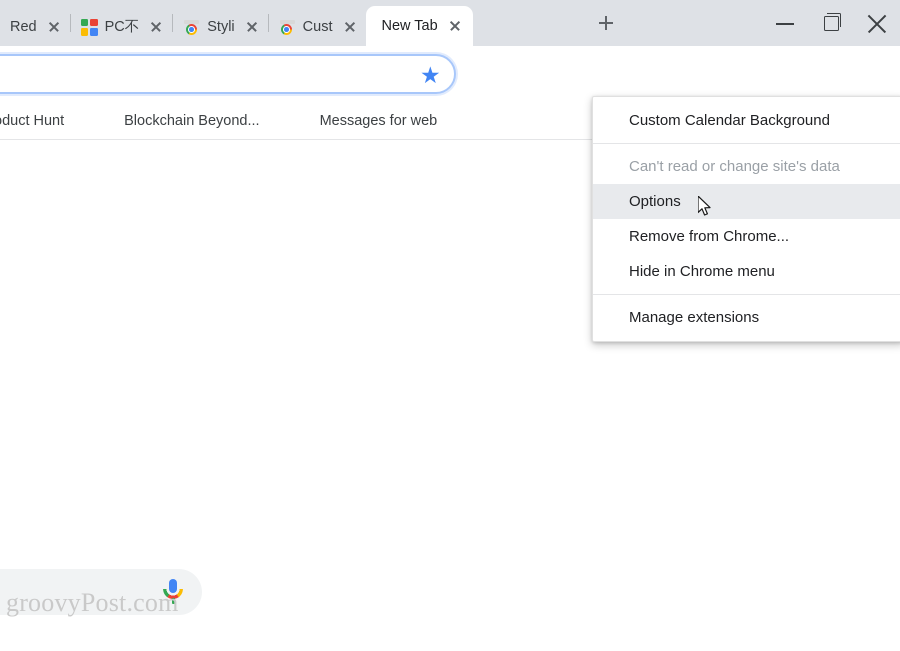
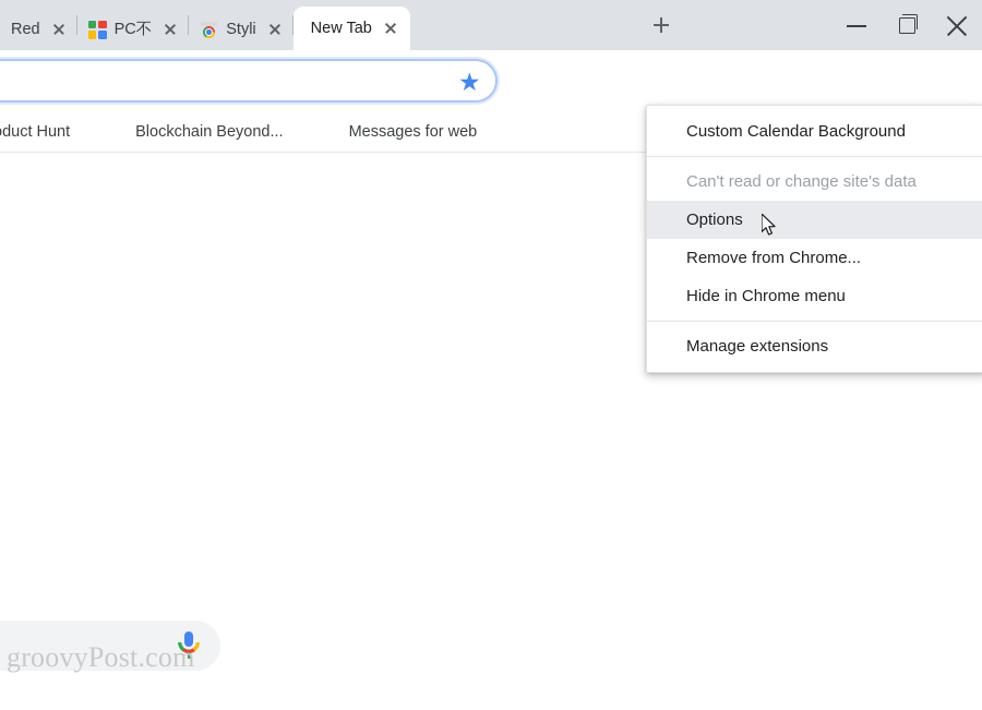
  Red
  PC不
  Styli
- Cust
  New Tab
  ★
  duct Hunt
  Blockchain Beyond...
  Messages for web
  groovyPost.com
  Custom Calendar Background
  Can't read or change site's data
  Options
  Remove from Chrome...
  Hide in Chrome menu
  Manage extensions
